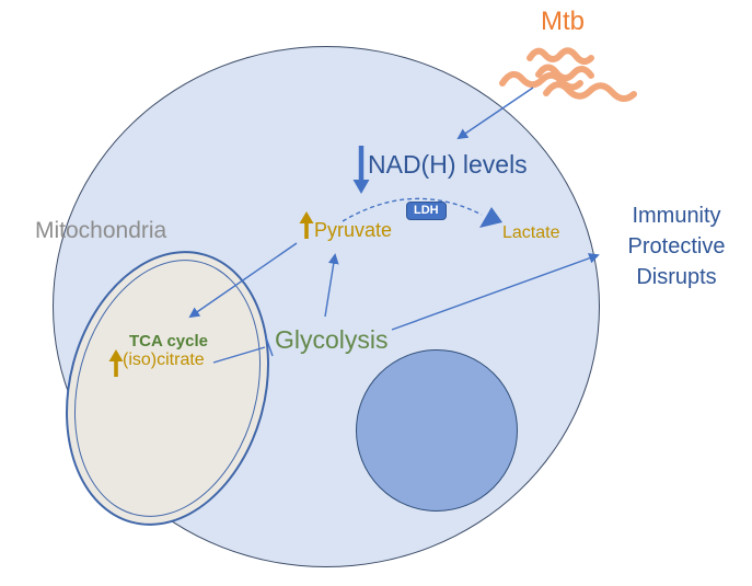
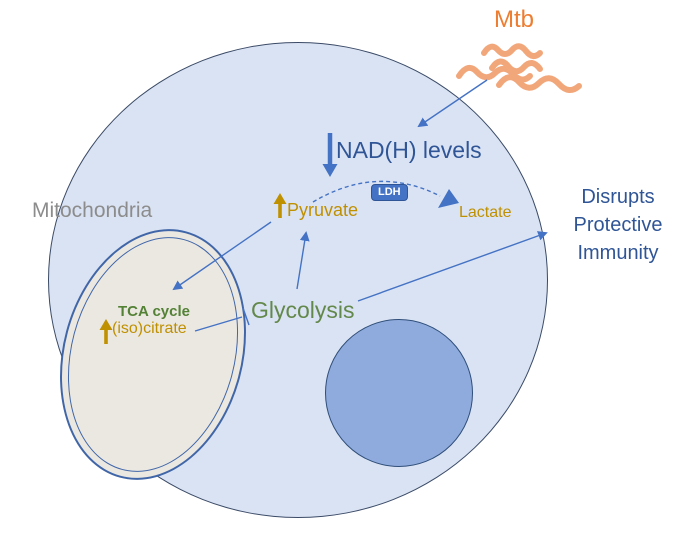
  Mtb
  NAD(H) levels
  Pyruvate
  LDH
  Lactate
  Mitochondria
  TCA cycle
  (iso)citrate
  Glycolysis
- Immunity
+ Disrupts
  Protective
- Disrupts
+ Immunity
